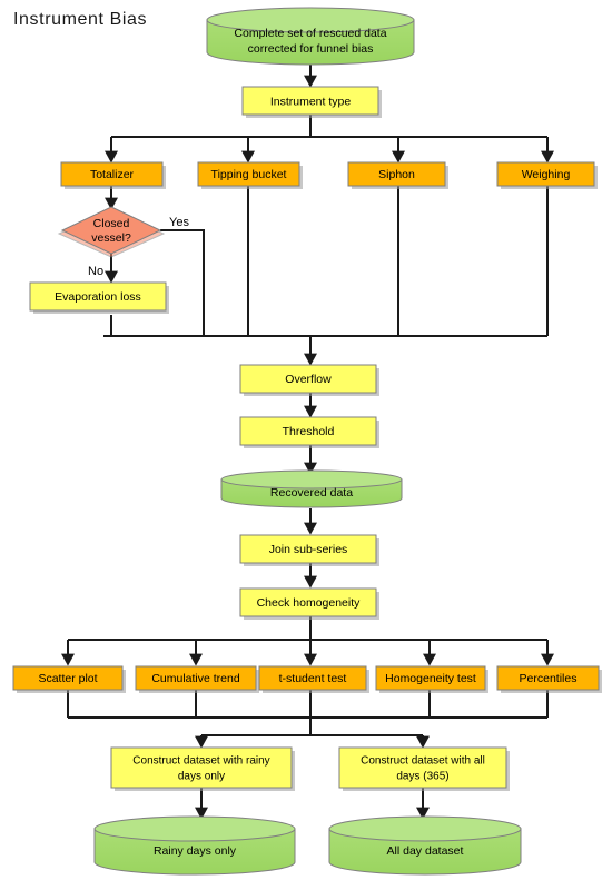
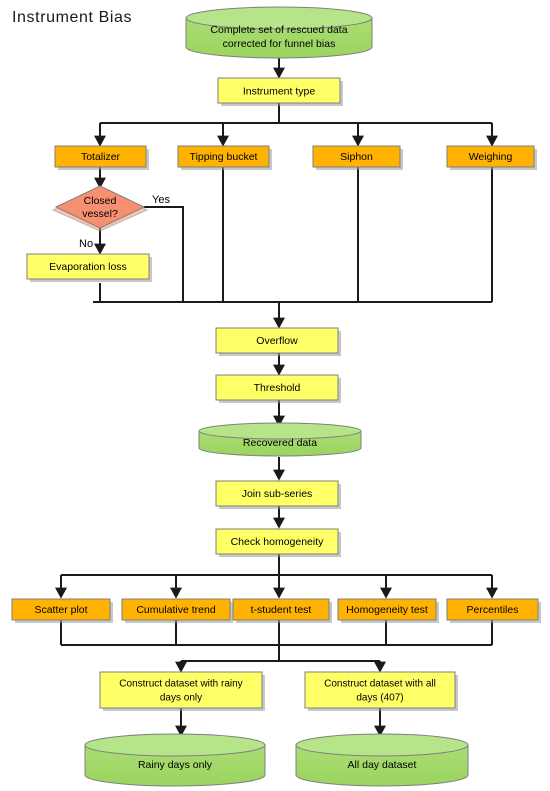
  Instrument Bias
  Complete set of rescued data
  corrected for funnel bias
  Instrument type
  Totalizer
  Tipping bucket
  Siphon
  Weighing
  Closed
  vessel?
  Yes
  No
  Evaporation loss
  Overflow
  Threshold
  Recovered data
  Join sub-series
  Check homogeneity
  Scatter plot
  Cumulative trend
  t-student test
  Homogeneity test
  Percentiles
  Construct dataset with rainy
  days only
  Construct dataset with all
- days (365)
+ days (407)
  Rainy days only
  All day dataset
